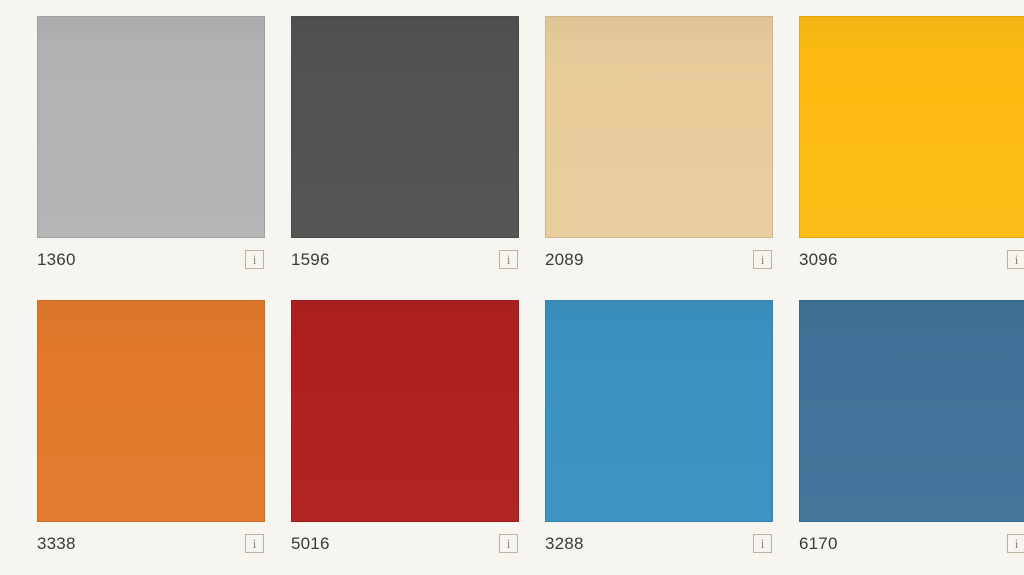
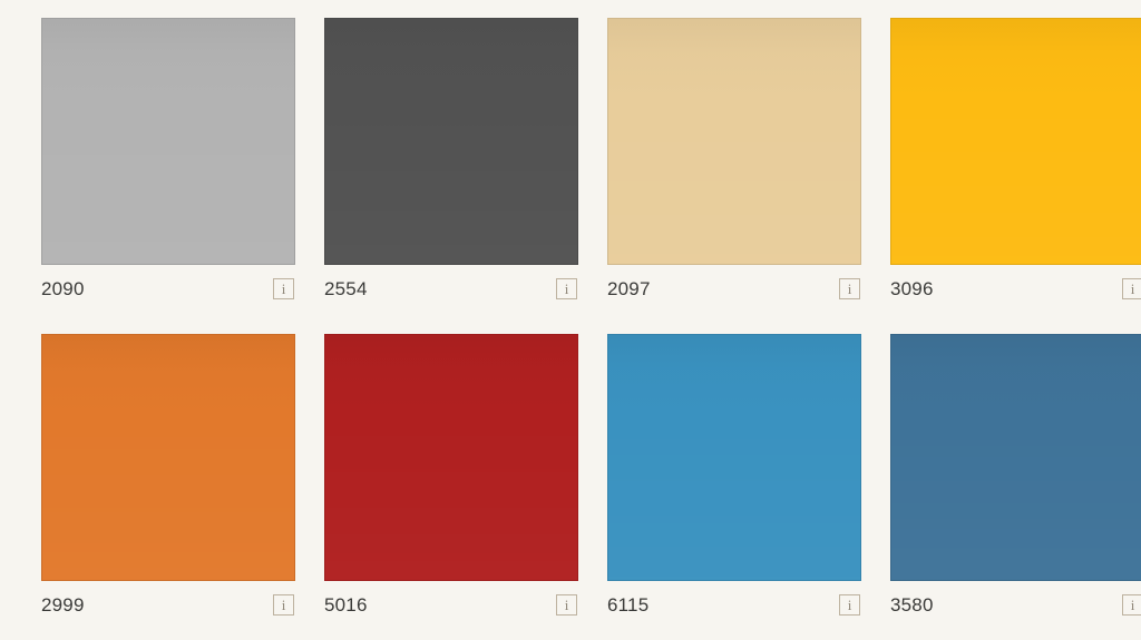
- 1360
+ 2090
  i
- 1596
+ 2554
  i
- 2089
+ 2097
  i
  3096
  i
- 3338
+ 2999
  i
  5016
  i
- 3288
+ 6115
  i
- 6170
+ 3580
  i
